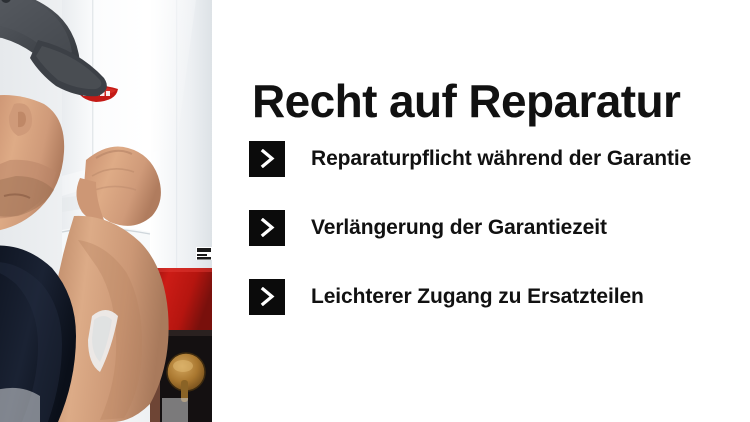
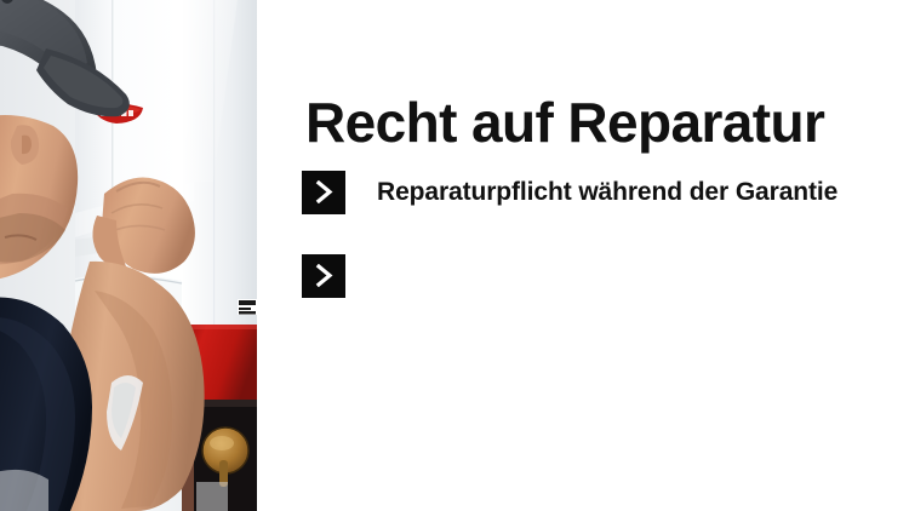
  Recht auf Reparatur
  Reparaturpflicht während der Garantie
- Verlängerung der Garantiezeit
- Leichterer Zugang zu Ersatzteilen
